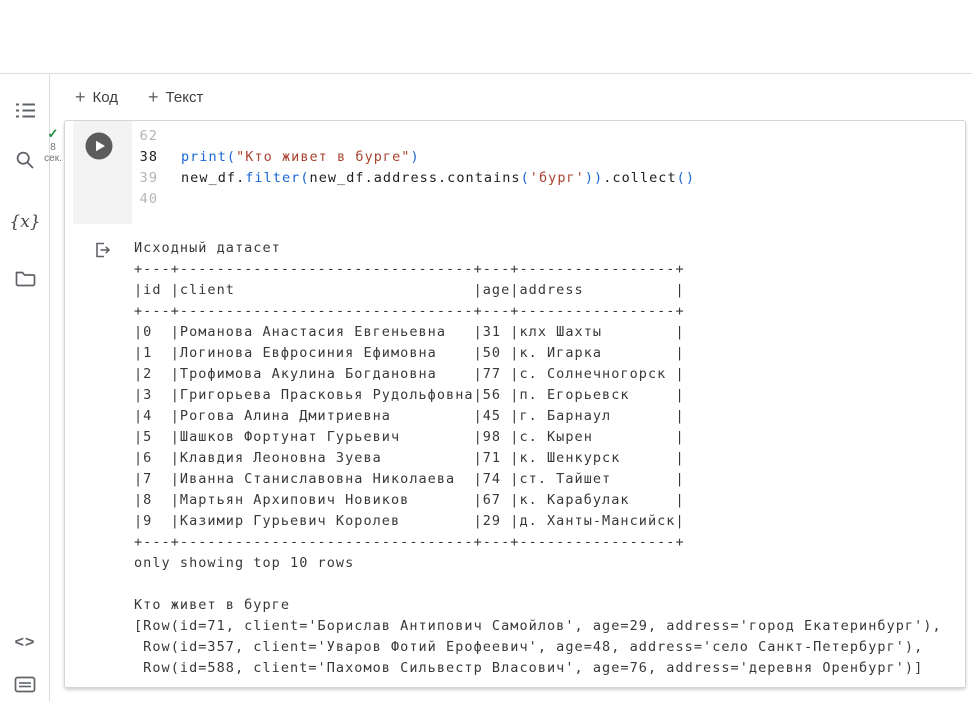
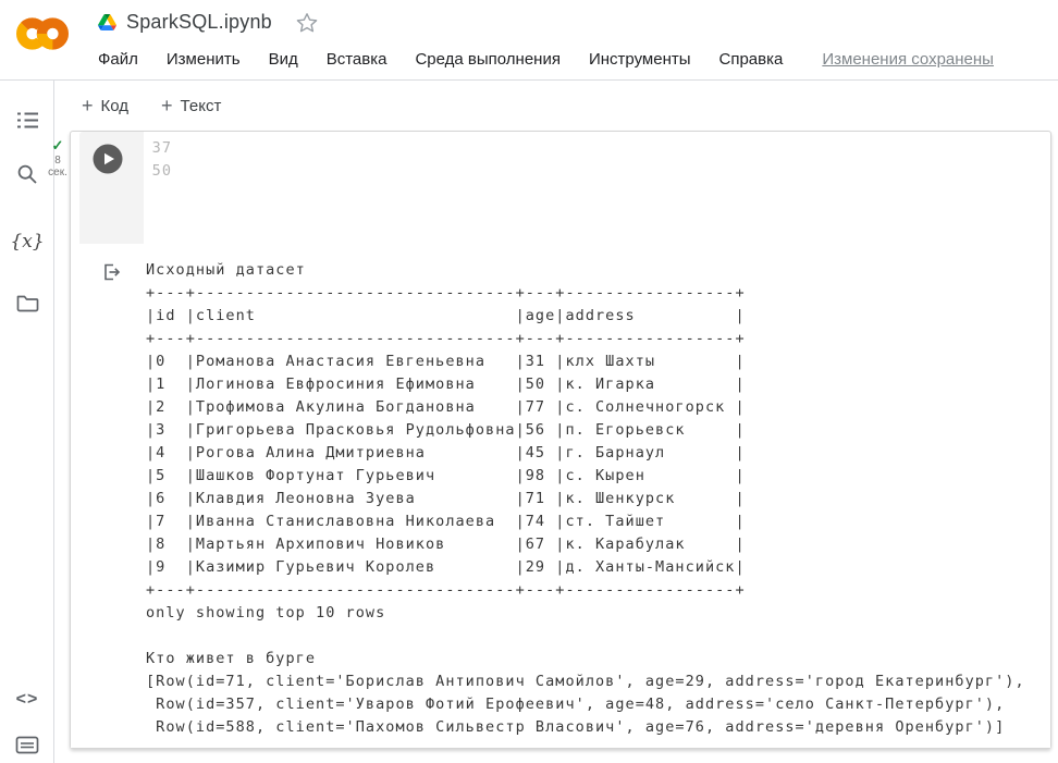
+ SparkSQL.ipynb
+ Файл
+ Изменить
+ Вид
+ Вставка
+ Среда выполнения
+ Инструменты
+ Справка
+ Изменения сохранены
  +
  Код
  +
  Текст
  {x}
  <>
  ✓
  8
  сек.
- 62
+ 37
- 38
- print("Кто живет в бурге")
- 39
- new_df.filter(new_df.address.contains('бург')).collect()
- 40
+ 50
  Исходный датасет
  +---+--------------------------------+---+-----------------+
  |id |client |age|address |
  +---+--------------------------------+---+-----------------+
  |0 |Романова Анастасия Евгеньевна |31 |клх Шахты |
  |1 |Логинова Евфросиния Ефимовна |50 |к. Игарка |
  |2 |Трофимова Акулина Богдановна |77 |с. Солнечногорск |
  |3 |Григорьева Прасковья Рудольфовна|56 |п. Егорьевск |
  |4 |Рогова Алина Дмитриевна |45 |г. Барнаул |
  |5 |Шашков Фортунат Гурьевич |98 |с. Кырен |
  |6 |Клавдия Леоновна Зуева |71 |к. Шенкурск |
  |7 |Иванна Станиславовна Николаева |74 |ст. Тайшет |
  |8 |Мартьян Архипович Новиков |67 |к. Карабулак |
  |9 |Казимир Гурьевич Королев |29 |д. Ханты-Мансийск|
  +---+--------------------------------+---+-----------------+
  only showing top 10 rows
  Кто живет в бурге
  [Row(id=71, client='Борислав Антипович Самойлов', age=29, address='город Екатеринбург'),
  Row(id=357, client='Уваров Фотий Ерофеевич', age=48, address='село Санкт-Петербург'),
  Row(id=588, client='Пахомов Сильвестр Власович', age=76, address='деревня Оренбург')]
